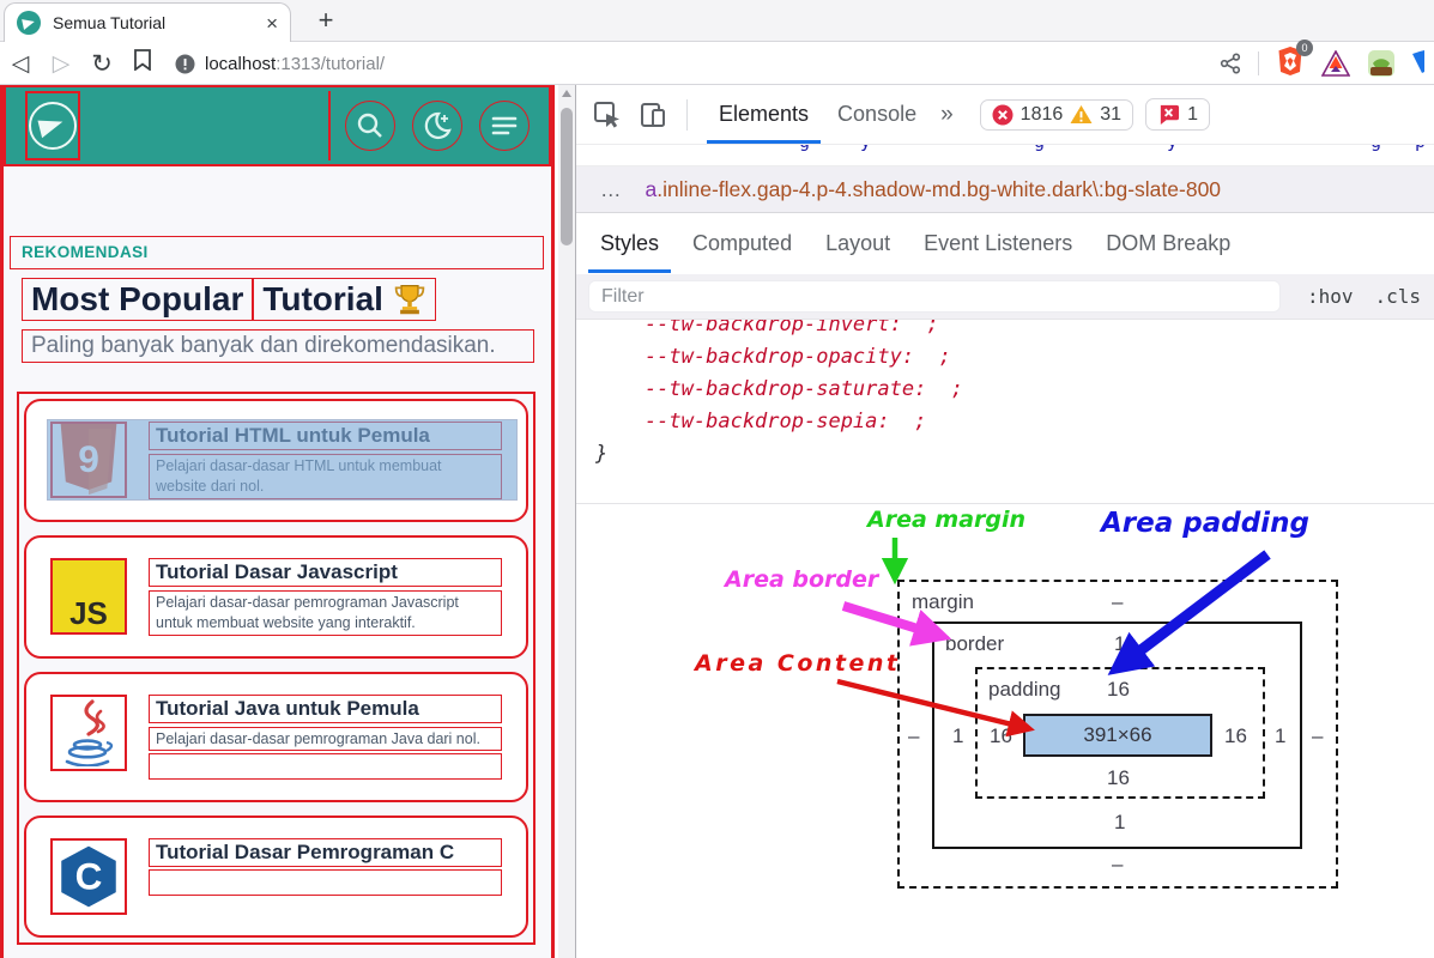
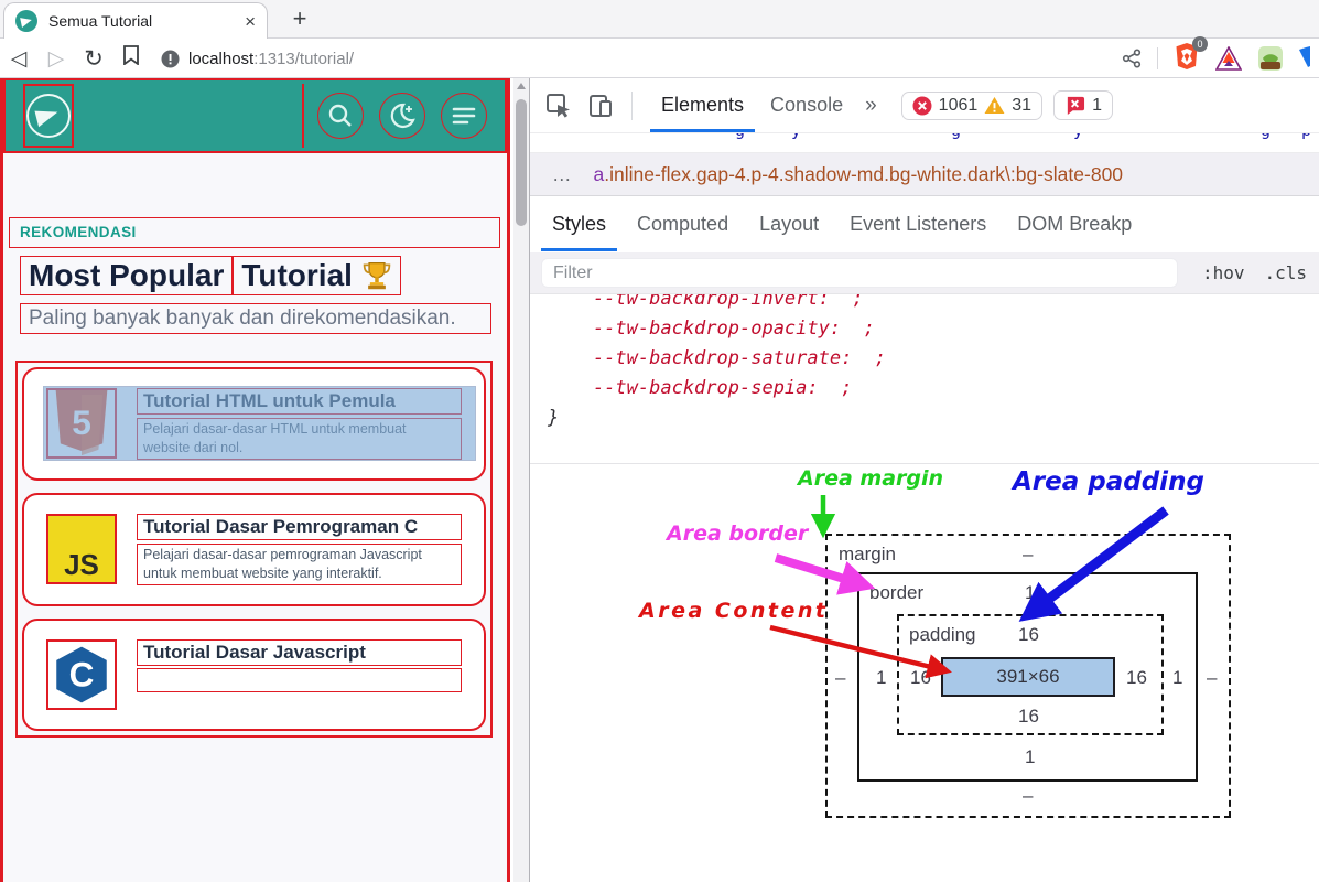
  Semua Tutorial
  ×
  +
  ◁
  ▷
  ↻
  localhost:1313/tutorial/
  0
  REKOMENDASI
  Most Popular
  Tutorial
  Paling banyak banyak dan direkomendasikan.
- 9
+ 5
  Tutorial HTML untuk Pemula
  Pelajari dasar-dasar HTML untuk membuat website dari nol.
  JS
- Tutorial Dasar Javascript
+ Tutorial Dasar Pemrograman C
  Pelajari dasar-dasar pemrograman Javascript untuk membuat website yang interaktif.
- Tutorial Java untuk Pemula
- Pelajari dasar-dasar pemrograman Java dari nol.
  C
- Tutorial Dasar Pemrograman C
+ Tutorial Dasar Javascript
  Elements
  Console
  »
- 1816
+ 1061
  31
  1
  …
  a.inline-flex.gap-4.p-4.shadow-md.bg-white.dark\:bg-slate-800
  Styles
  Computed
  Layout
  Event Listeners
  DOM Breakp
  Filter
  :hov
  .cls
  --tw-backdrop-invert: ;
  --tw-backdrop-opacity: ;
  --tw-backdrop-saturate: ;
  --tw-backdrop-sepia: ;
  }
  Area margin
  Area padding
  Area border
  Area Content
  margin
  –
  border
  1
  padding
  16
  –
  1
  16
  391×66
  16
  1
  –
  16
  1
  –
